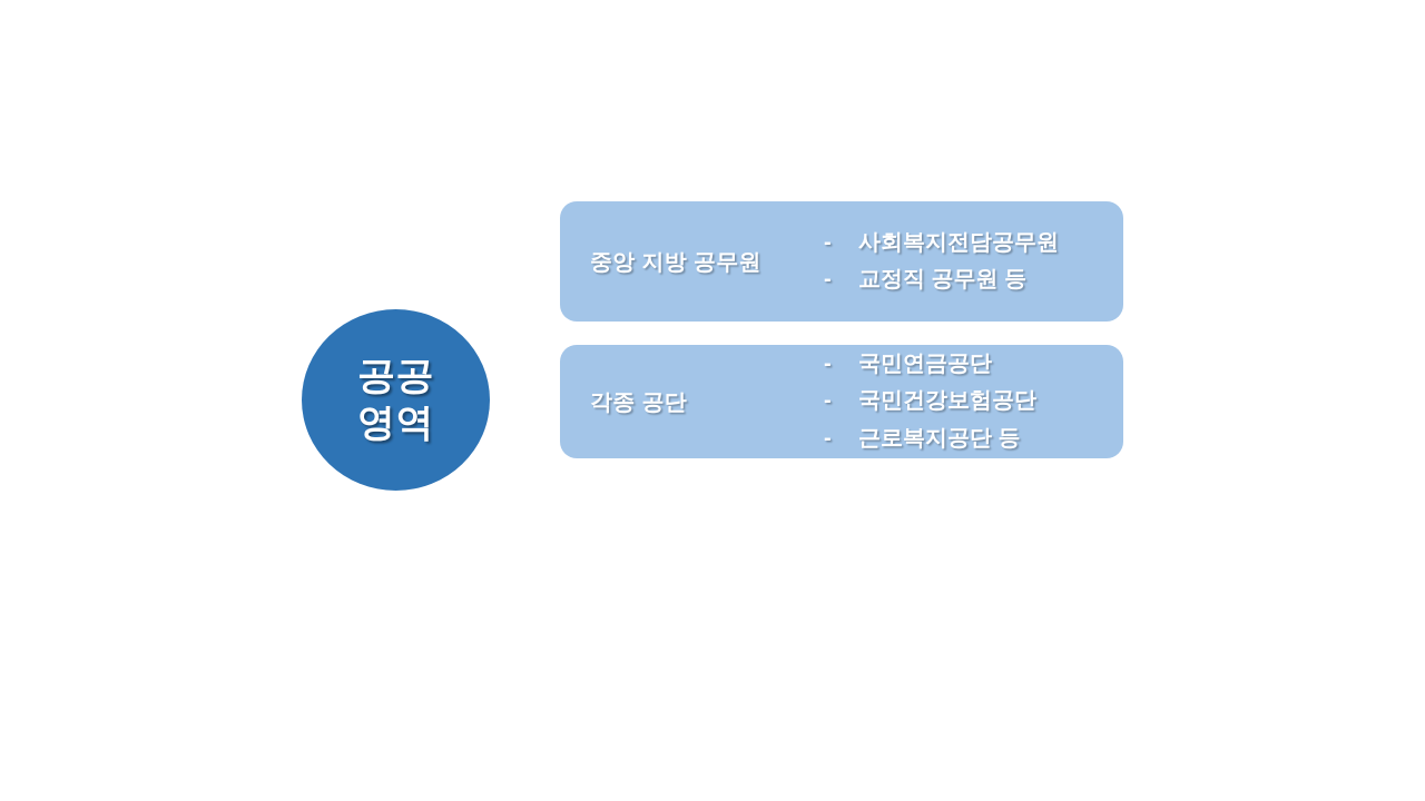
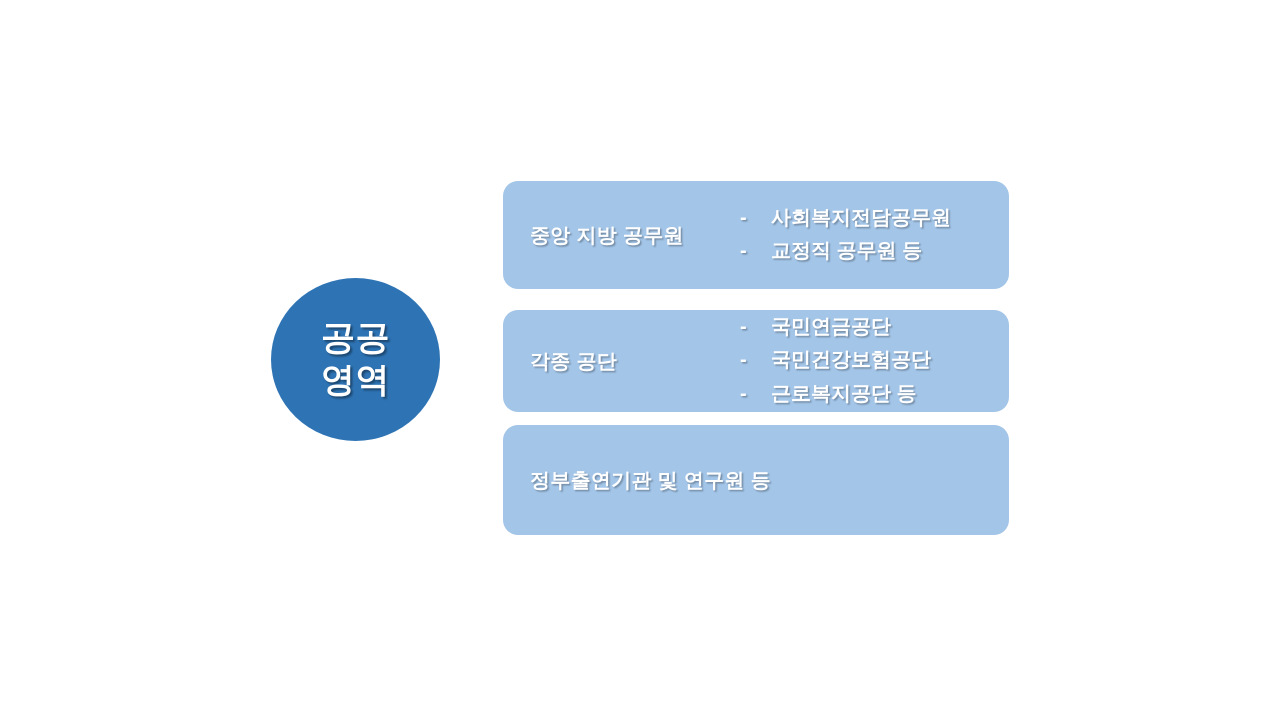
  공공
  영역
  중앙 지방 공무원
  -
  사회복지전담공무원
  -
  교정직 공무원 등
  각종 공단
  -
  국민연금공단
  -
  국민건강보험공단
  -
  근로복지공단 등
+ 정부출연기관 및 연구원 등
